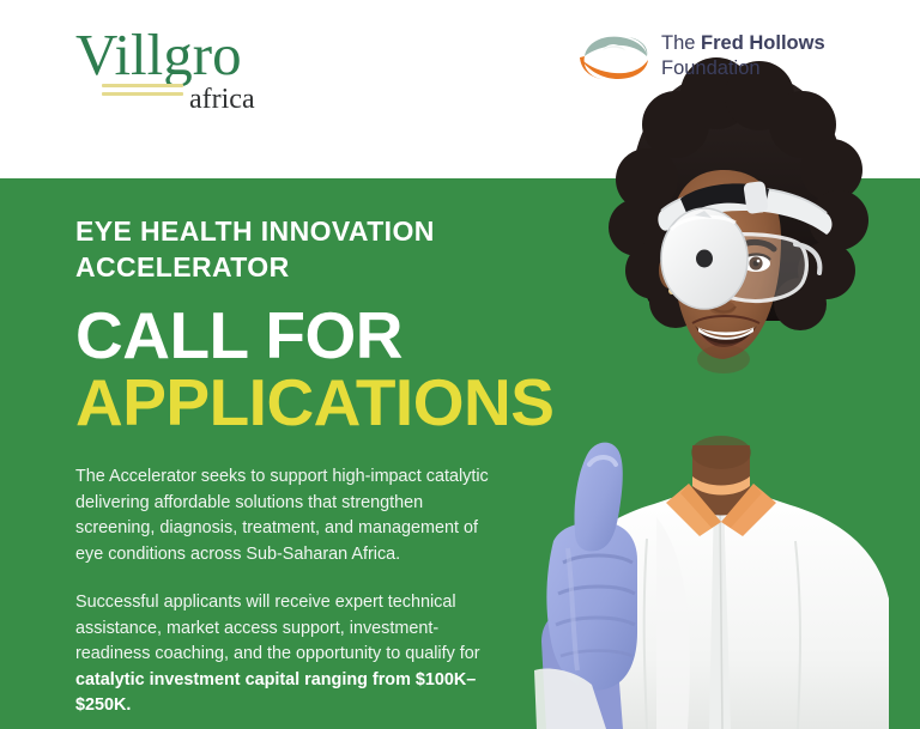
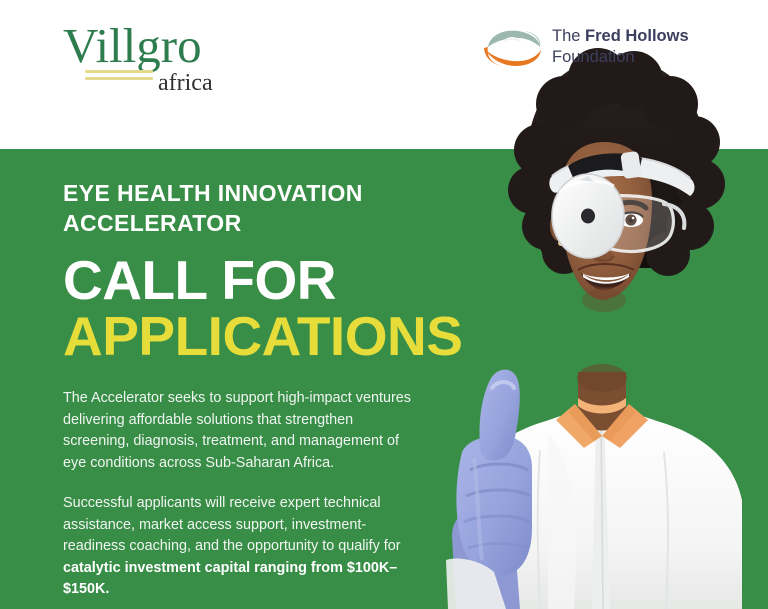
  Villgro
  africa
  The Fred Hollows
  Foundation
  EYE HEALTH INNOVATION ACCELERATOR
  CALL FOR
  APPLICATIONS
- The Accelerator seeks to support high-impact catalytic delivering affordable solutions that strengthen screening, diagnosis, treatment, and management of eye conditions across Sub-Saharan Africa.
+ The Accelerator seeks to support high-impact ventures delivering affordable solutions that strengthen screening, diagnosis, treatment, and management of eye conditions across Sub-Saharan Africa.
- Successful applicants will receive expert technical assistance, market access support, investment-readiness coaching, and the opportunity to qualify for catalytic investment capital ranging from $100K–$250K.
+ Successful applicants will receive expert technical assistance, market access support, investment-readiness coaching, and the opportunity to qualify for catalytic investment capital ranging from $100K–$150K.
